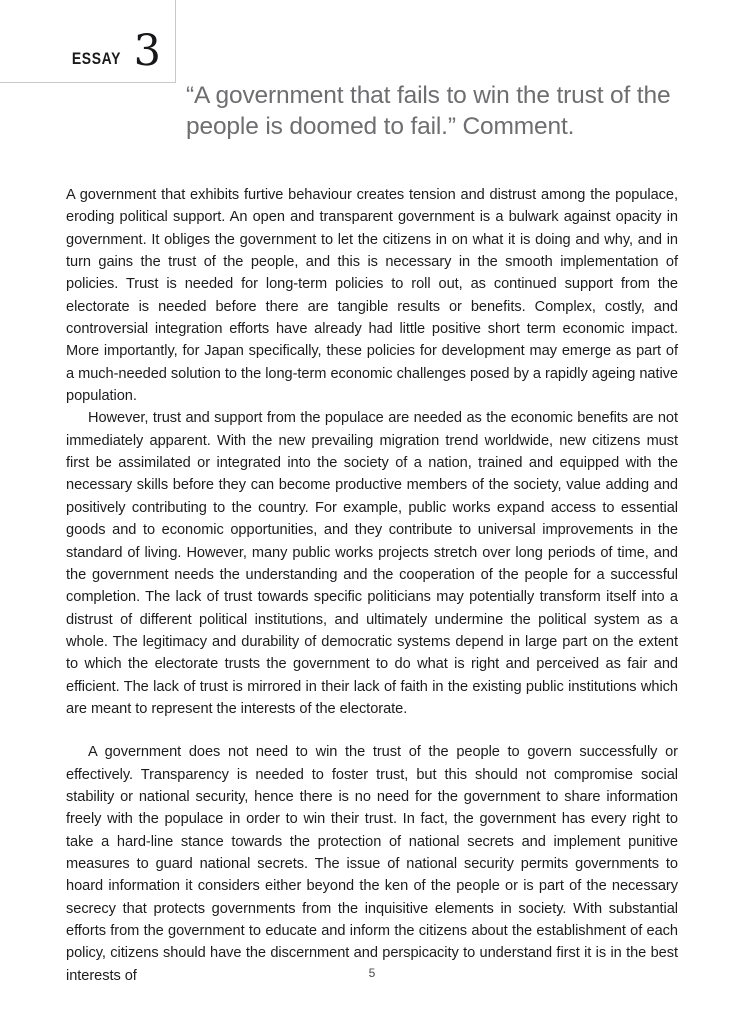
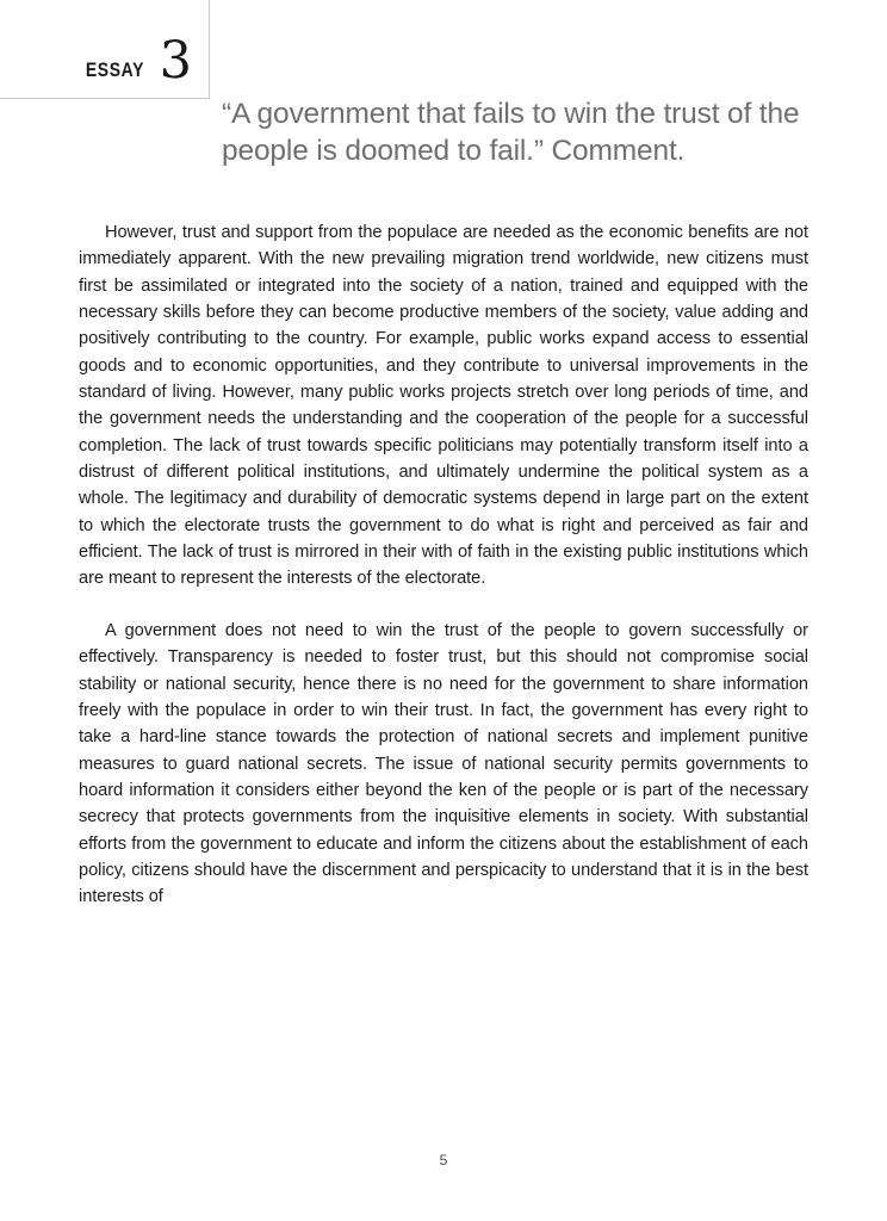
  ESSAY
  3
  “A government that fails to win the trust of the
  people is doomed to fail.” Comment.
- A government that exhibits furtive behaviour creates tension and distrust among the populace, eroding political support. An open and transparent government is a bulwark against opacity in government. It obliges the government to let the citizens in on what it is doing and why, and in turn gains the trust of the people, and this is necessary in the smooth implementation of policies. Trust is needed for long-term policies to roll out, as continued support from the electorate is needed before there are tangible results or benefits. Complex, costly, and controversial integration efforts have already had little positive short term economic impact. More importantly, for Japan specifically, these policies for development may emerge as part of a much-needed solution to the long-term economic challenges posed by a rapidly ageing native population.
- However, trust and support from the populace are needed as the economic benefits are not immediately apparent. With the new prevailing migration trend worldwide, new citizens must first be assimilated or integrated into the society of a nation, trained and equipped with the necessary skills before they can become productive members of the society, value adding and positively contributing to the country. For example, public works expand access to essential goods and to economic opportunities, and they contribute to universal improvements in the standard of living. However, many public works projects stretch over long periods of time, and the government needs the understanding and the cooperation of the people for a successful completion. The lack of trust towards specific politicians may potentially transform itself into a distrust of different political institutions, and ultimately undermine the political system as a whole. The legitimacy and durability of democratic systems depend in large part on the extent to which the electorate trusts the government to do what is right and perceived as fair and efficient. The lack of trust is mirrored in their lack of faith in the existing public institutions which are meant to represent the interests of the electorate.
+ However, trust and support from the populace are needed as the economic benefits are not immediately apparent. With the new prevailing migration trend worldwide, new citizens must first be assimilated or integrated into the society of a nation, trained and equipped with the necessary skills before they can become productive members of the society, value adding and positively contributing to the country. For example, public works expand access to essential goods and to economic opportunities, and they contribute to universal improvements in the standard of living. However, many public works projects stretch over long periods of time, and the government needs the understanding and the cooperation of the people for a successful completion. The lack of trust towards specific politicians may potentially transform itself into a distrust of different political institutions, and ultimately undermine the political system as a whole. The legitimacy and durability of democratic systems depend in large part on the extent to which the electorate trusts the government to do what is right and perceived as fair and efficient. The lack of trust is mirrored in their with of faith in the existing public institutions which are meant to represent the interests of the electorate.
- A government does not need to win the trust of the people to govern successfully or effectively. Transparency is needed to foster trust, but this should not compromise social stability or national security, hence there is no need for the government to share information freely with the populace in order to win their trust. In fact, the government has every right to take a hard-line stance towards the protection of national secrets and implement punitive measures to guard national secrets. The issue of national security permits governments to hoard information it considers either beyond the ken of the people or is part of the necessary secrecy that protects governments from the inquisitive elements in society. With substantial efforts from the government to educate and inform the citizens about the establishment of each policy, citizens should have the discernment and perspicacity to understand first it is in the best interests of
+ A government does not need to win the trust of the people to govern successfully or effectively. Transparency is needed to foster trust, but this should not compromise social stability or national security, hence there is no need for the government to share information freely with the populace in order to win their trust. In fact, the government has every right to take a hard-line stance towards the protection of national secrets and implement punitive measures to guard national secrets. The issue of national security permits governments to hoard information it considers either beyond the ken of the people or is part of the necessary secrecy that protects governments from the inquisitive elements in society. With substantial efforts from the government to educate and inform the citizens about the establishment of each policy, citizens should have the discernment and perspicacity to understand that it is in the best interests of
  5
